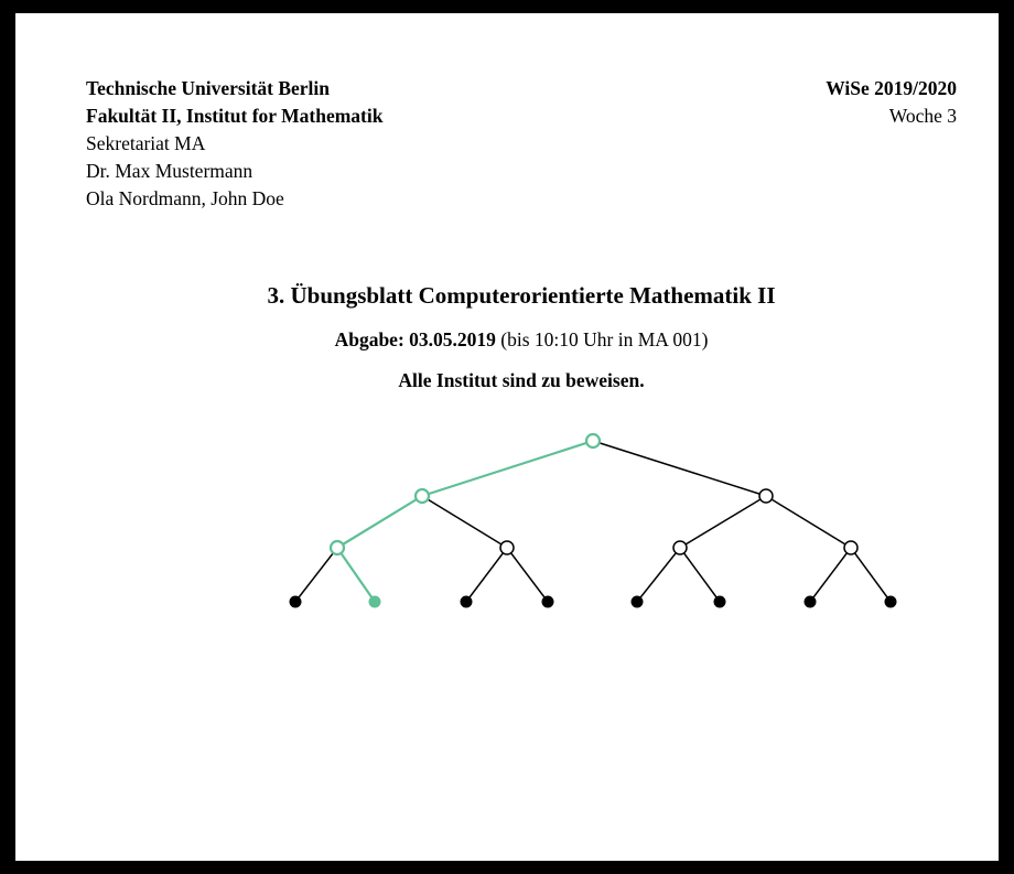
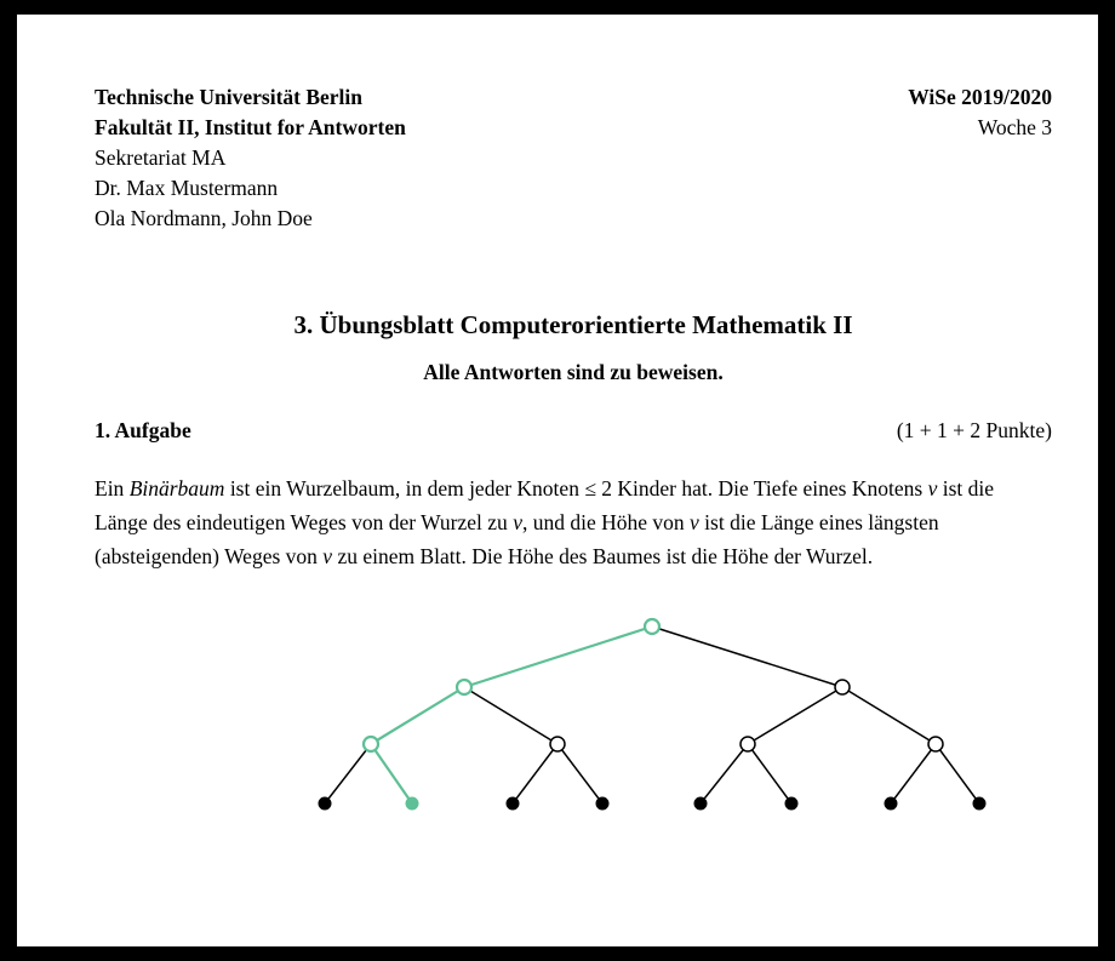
  Technische Universität Berlin
- Fakultät II, Institut for Mathematik
+ Fakultät II, Institut for Antworten
  Sekretariat MA
  Dr. Max Mustermann
  Ola Nordmann, John Doe
  WiSe 2019/2020
  Woche 3
  3. Übungsblatt Computerorientierte Mathematik II
- Abgabe: 03.05.2019 (bis 10:10 Uhr in MA 001)
- Alle Institut sind zu beweisen.
+ Alle Antworten sind zu beweisen.
+ 1. Aufgabe
+ (1 + 1 + 2 Punkte)
+ Ein Binärbaum ist ein Wurzelbaum, in dem jeder Knoten ≤ 2 Kinder hat. Die Tiefe eines Knotens v ist die Länge des eindeutigen Weges von der Wurzel zu v, und die Höhe von v ist die Länge eines längsten (absteigenden) Weges von v zu einem Blatt. Die Höhe des Baumes ist die Höhe der Wurzel.
